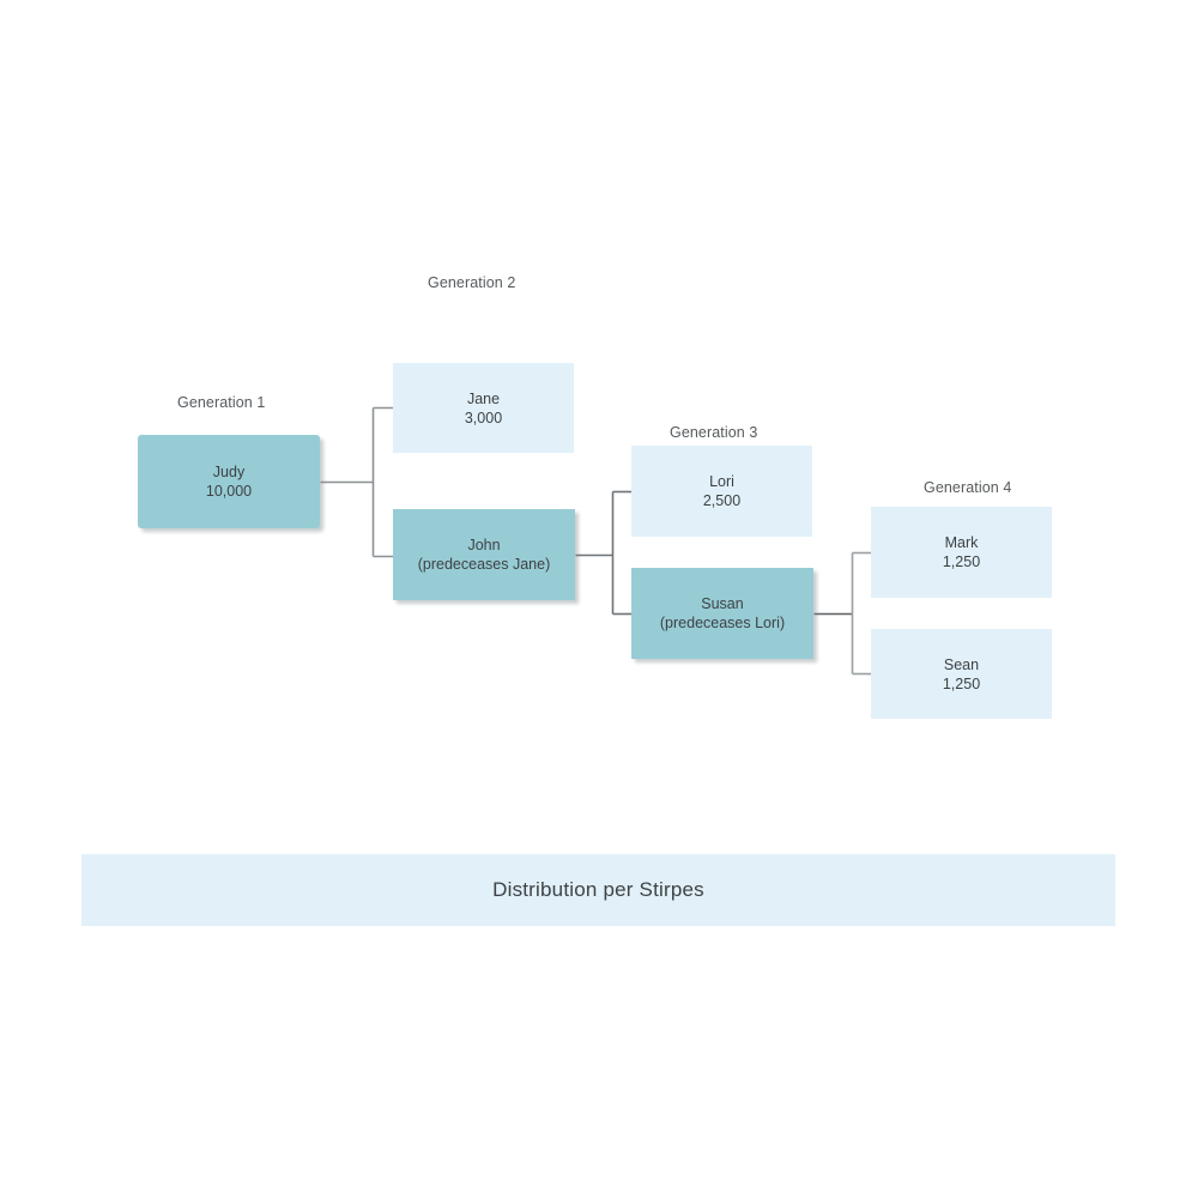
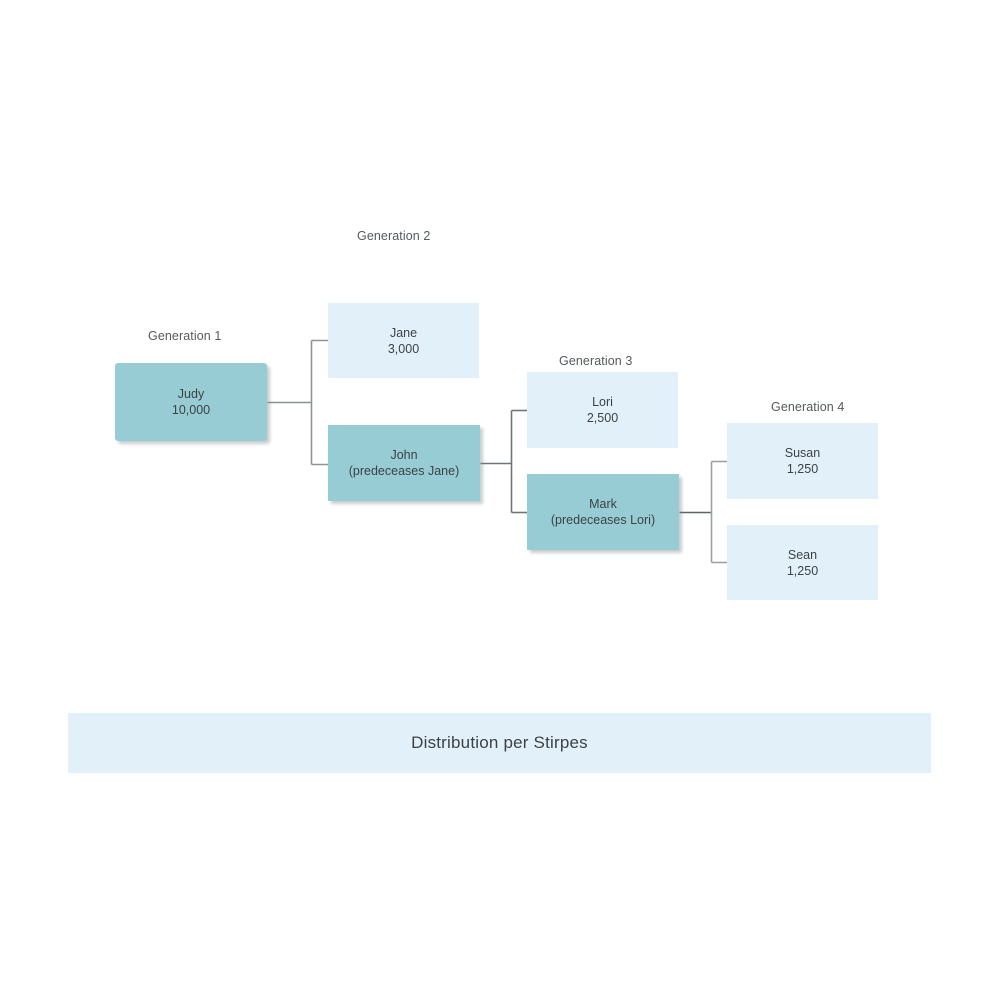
  Generation 1
  Generation 2
  Generation 3
  Generation 4
  Judy
  10,000
  Jane
  3,000
  John
  (predeceases Jane)
  Lori
  2,500
- Susan
+ Mark
  (predeceases Lori)
- Mark
+ Susan
  1,250
  Sean
  1,250
  Distribution per Stirpes
